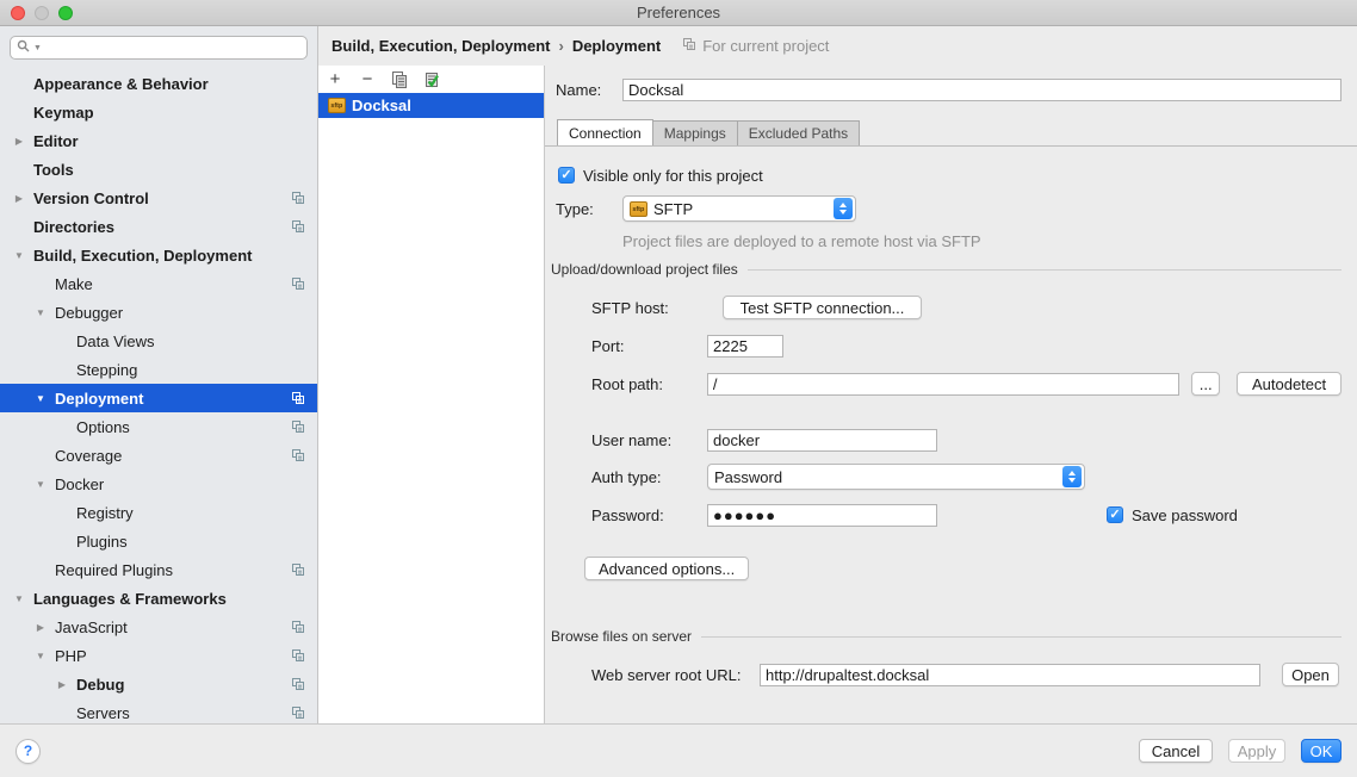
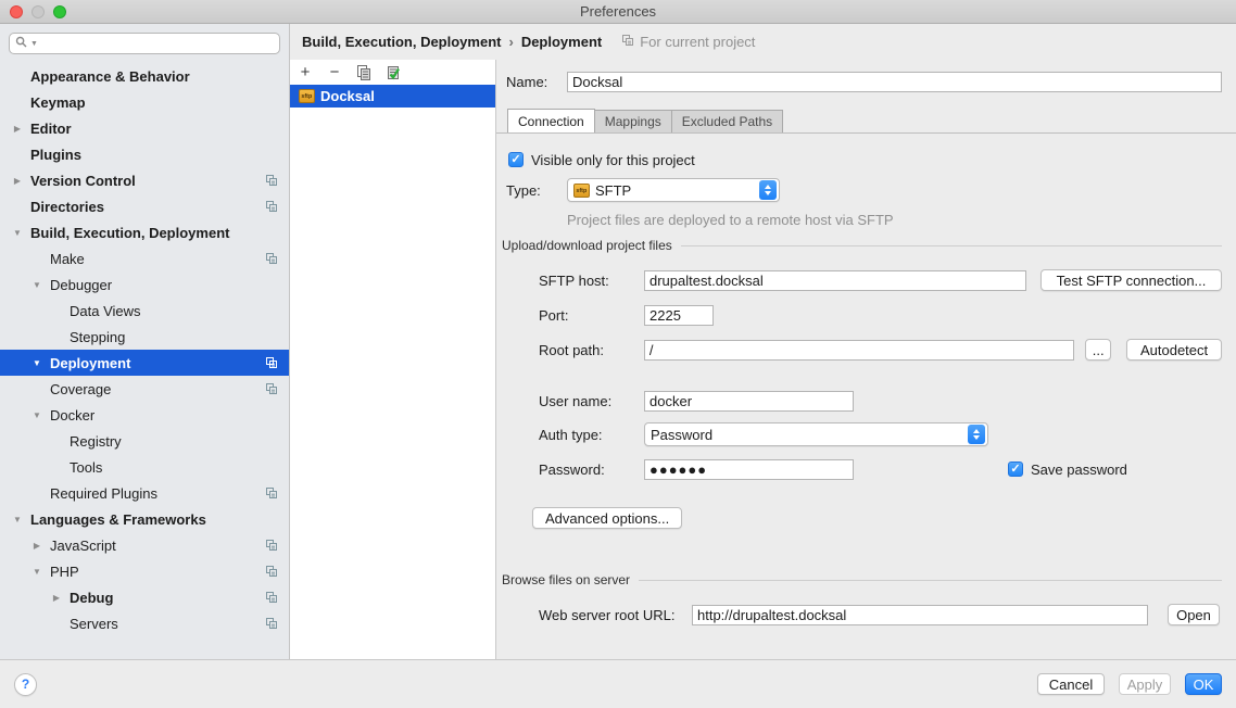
  Preferences
  Appearance & Behavior
  Keymap
  ▶
  Editor
- Tools
+ Plugins
  ▶
  Version Control
  Directories
  ▼
  Build, Execution, Deployment
  Make
  ▼
  Debugger
  Data Views
  Stepping
  ▼
  Deployment
- Options
  Coverage
  ▼
  Docker
  Registry
- Plugins
+ Tools
  Required Plugins
  ▼
  Languages & Frameworks
  ▶
  JavaScript
  ▼
  PHP
  ▶
  Debug
  Servers
  Build, Execution, Deployment
  ›
  Deployment
  For current project
  +
  −
  Docksal
  Name:
  Docksal
  Connection
  Mappings
  Excluded Paths
  ✓
  Visible only for this project
  Type:
  SFTP
  Project files are deployed to a remote host via SFTP
  Upload/download project files
  SFTP host:
+ drupaltest.docksal
  Test SFTP connection...
  Port:
  2225
  Root path:
  /
  ...
  Autodetect
  User name:
  docker
  Auth type:
  Password
  Password:
  ●●●●●●
  ✓
  Save password
  Advanced options...
  Browse files on server
  Web server root URL:
  http://drupaltest.docksal
  Open
  ?
  Cancel
  Apply
  OK
